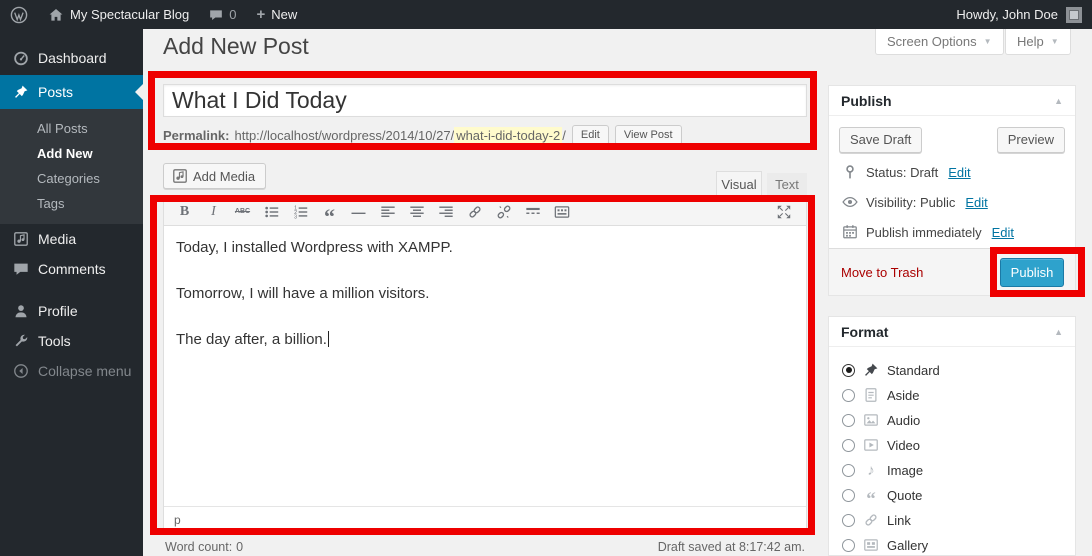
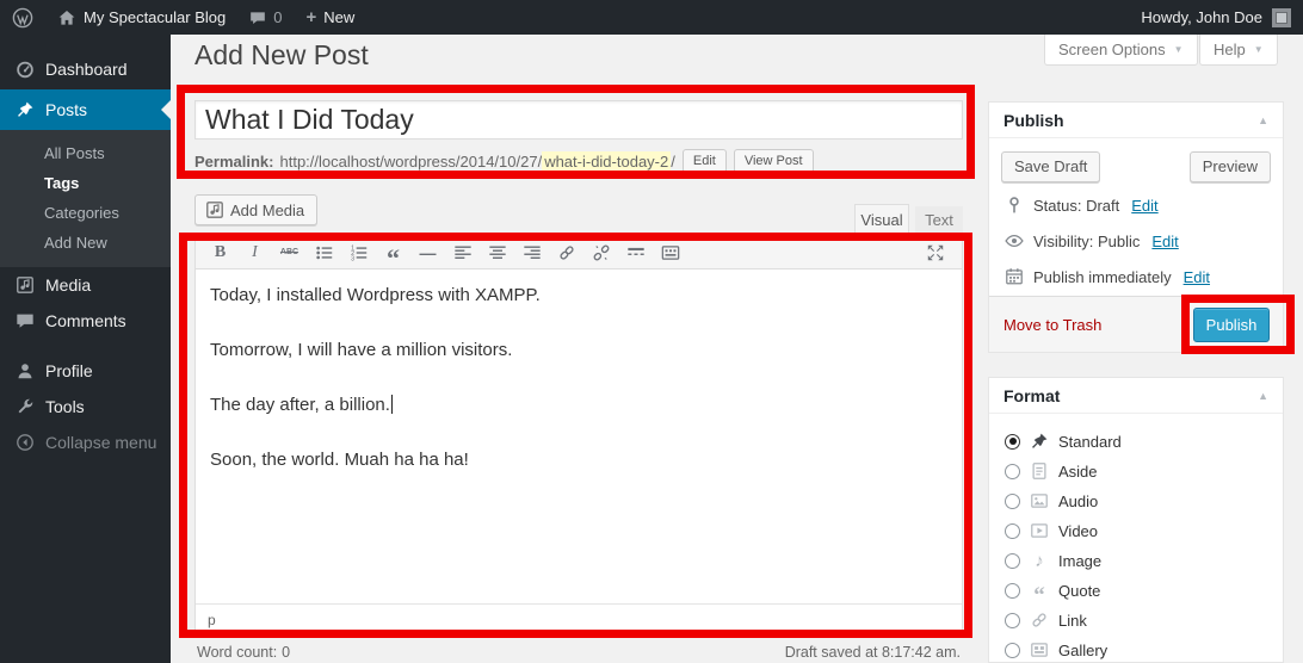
  My Spectacular Blog
  0
  +
  New
  Howdy, John Doe
  Dashboard
  Posts
  All Posts
- Add New
+ Tags
  Categories
- Tags
+ Add New
  Media
  Comments
  Profile
  Tools
  Collapse menu
  Add New Post
  Screen Options
  ▼
  Help
  ▼
  What I Did Today
  Permalink:
  http://localhost/wordpress/2014/10/27/
  what-i-did-today-2
  /
  Edit
  View Post
  Add Media
  Visual
  Text
  B
  I
  “
  —
  Today, I installed Wordpress with XAMPP.
  Tomorrow, I will have a million visitors.
  The day after, a billion.
+ Soon, the world. Muah ha ha ha!
  p
  Word count: 0
  Draft saved at 8:17:42 am.
  Publish
  ▲
  Save Draft
  Preview
  Status: Draft
  Edit
  Visibility: Public
  Edit
  Publish immediately
  Edit
  Move to Trash
  Publish
  Format
  ▲
  Standard
  Aside
  Audio
  Video
  ♪
  Image
  “
  Quote
  Link
  Gallery
